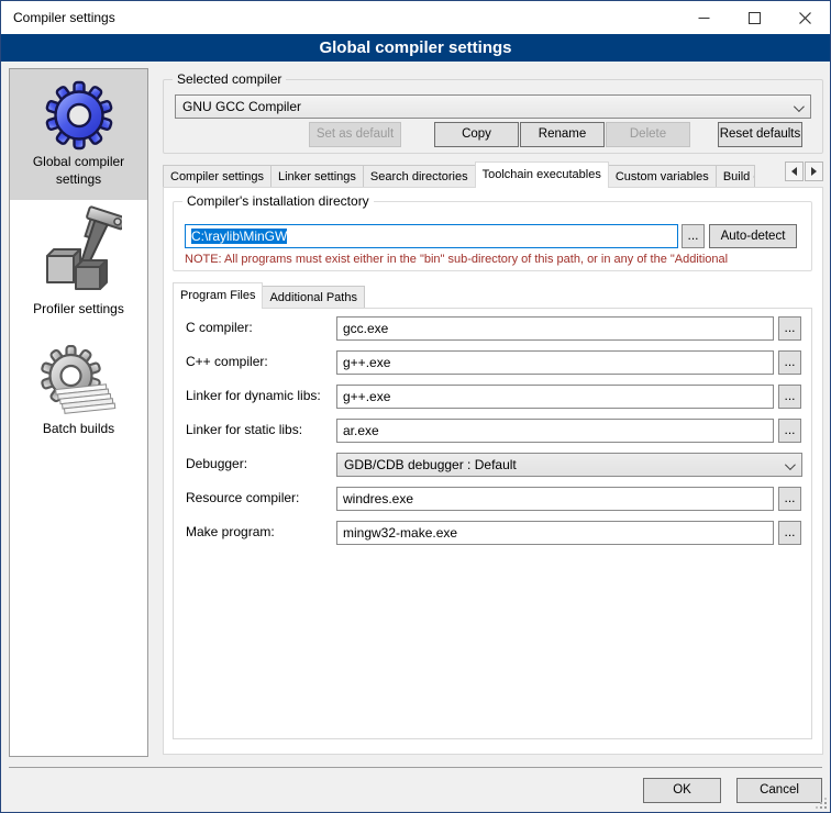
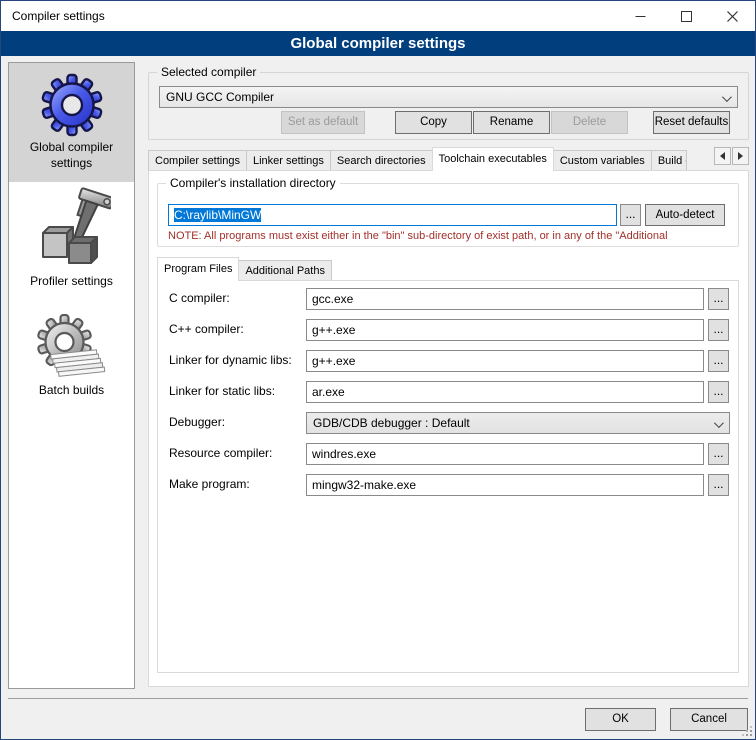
  Compiler settings
  Global compiler settings
  Global compiler settings
  Profiler settings
  Batch builds
  Selected compiler
  GNU GCC Compiler
  Set as default
  Copy
  Rename
  Delete
  Reset defaults
  Compiler settings
  Linker settings
  Search directories
  Toolchain executables
  Custom variables
  Compiler's installation directory
  C:\raylib\MinGW
  ...
  Auto-detect
- NOTE: All programs must exist either in the "bin" sub-directory of this path, or in any of the "Additional
+ NOTE: All programs must exist either in the "bin" sub-directory of exist path, or in any of the "Additional
  Program Files
  Additional Paths
  C compiler:
  gcc.exe
  ...
  C++ compiler:
  g++.exe
  ...
  Linker for dynamic libs:
  g++.exe
  ...
  Linker for static libs:
  ar.exe
  ...
  Debugger:
  GDB/CDB debugger : Default
  Resource compiler:
  windres.exe
  ...
  Make program:
  mingw32-make.exe
  ...
  OK
  Cancel
